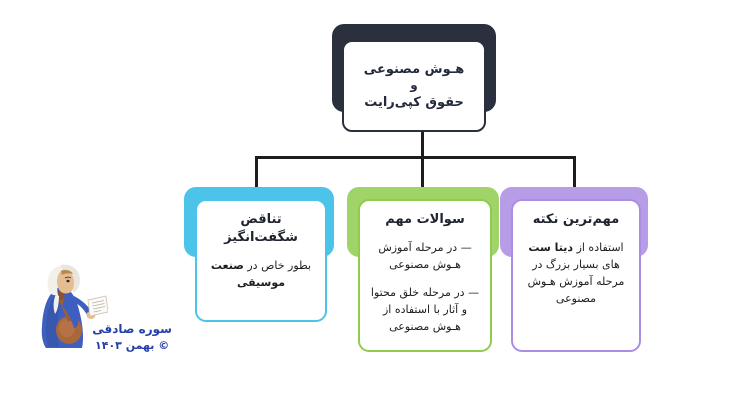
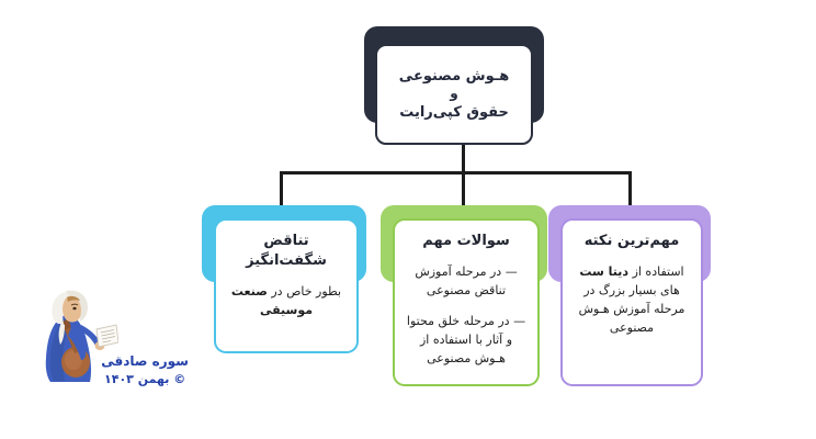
  هـوش مصنوعی
  و
  حقوق کپی‌رایت
  تناقض
  شگفت‌انگیز
  بطور خاص در صنعت موسیقی
  سوالات مهم
- — در مرحله آموزش هـوش مصنوعی
+ — در مرحله آموزش تناقض مصنوعی
  — در مرحله خلق محتوا و آثار با استفاده از هـوش مصنوعی
  مهم‌ترین نکته
  استفاده از دیتا ست ‌های بسیار بزرگ در مرحله آموزش هـوش مصنوعی
  سوره صادقی
  © بهمن ۱۴۰۳
